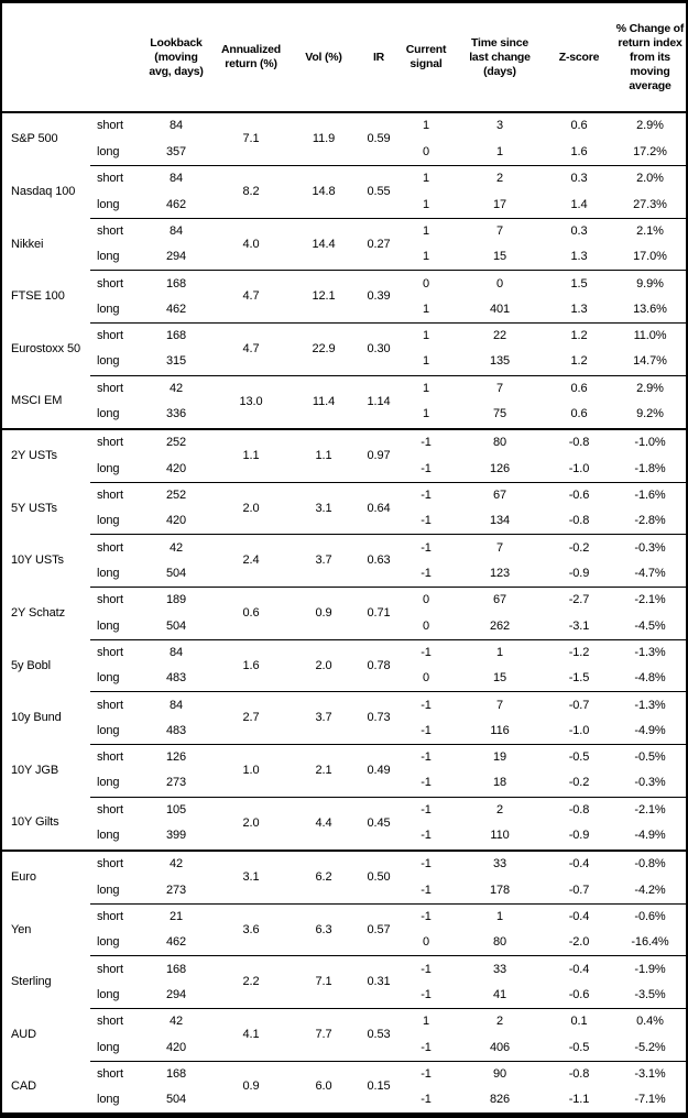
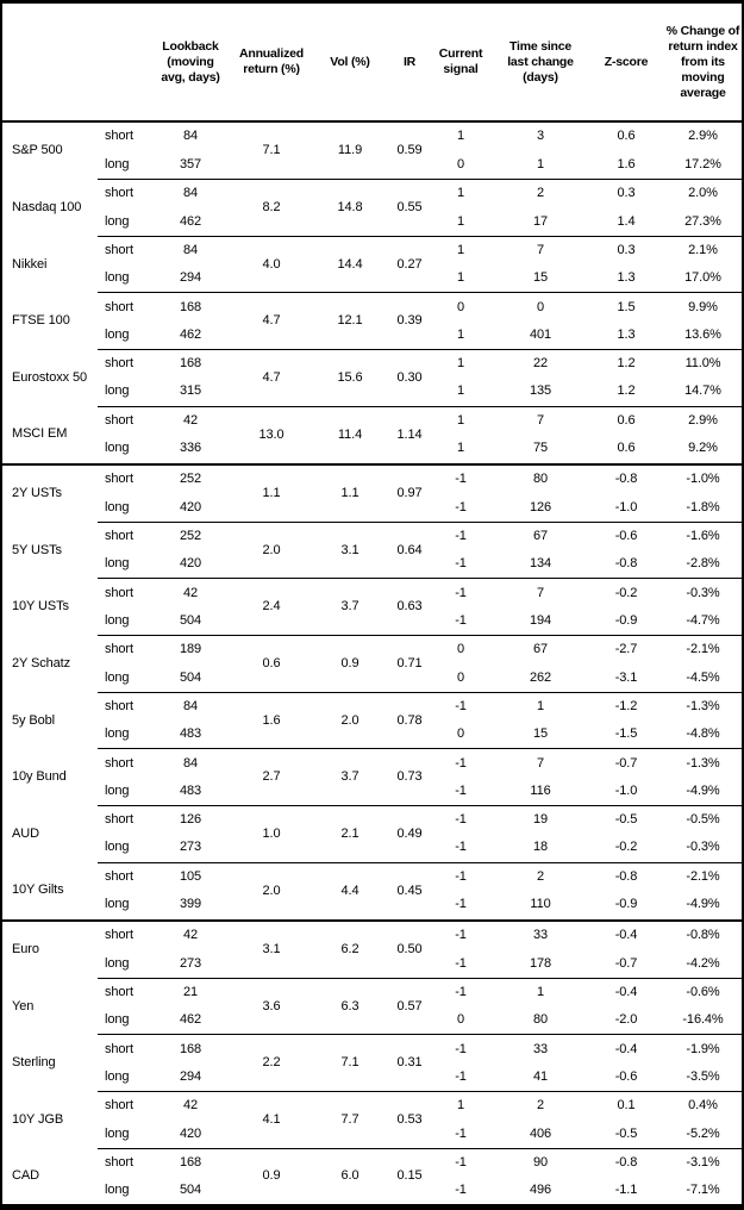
  		Lookback (moving avg, days)	Annualized return (%)	Vol (%)	IR	Current signal	Time since last change (days)	Z-score	% Change of return index from its moving average
  S&P 500	short	84	7.1	11.9	0.59	1	3	0.6	2.9%
  long	357	0	1	1.6	17.2%
  Nasdaq 100	short	84	8.2	14.8	0.55	1	2	0.3	2.0%
  long	462	1	17	1.4	27.3%
  Nikkei	short	84	4.0	14.4	0.27	1	7	0.3	2.1%
  long	294	1	15	1.3	17.0%
  FTSE 100	short	168	4.7	12.1	0.39	0	0	1.5	9.9%
  long	462	1	401	1.3	13.6%
- Eurostoxx 50	short	168	4.7	22.9	0.30	1	22	1.2	11.0%
+ Eurostoxx 50	short	168	4.7	15.6	0.30	1	22	1.2	11.0%
  long	315	1	135	1.2	14.7%
  MSCI EM	short	42	13.0	11.4	1.14	1	7	0.6	2.9%
  long	336	1	75	0.6	9.2%
  2Y USTs	short	252	1.1	1.1	0.97	-1	80	-0.8	-1.0%
  long	420	-1	126	-1.0	-1.8%
  5Y USTs	short	252	2.0	3.1	0.64	-1	67	-0.6	-1.6%
  long	420	-1	134	-0.8	-2.8%
  10Y USTs	short	42	2.4	3.7	0.63	-1	7	-0.2	-0.3%
- long	504	-1	123	-0.9	-4.7%
+ long	504	-1	194	-0.9	-4.7%
  2Y Schatz	short	189	0.6	0.9	0.71	0	67	-2.7	-2.1%
  long	504	0	262	-3.1	-4.5%
  5y Bobl	short	84	1.6	2.0	0.78	-1	1	-1.2	-1.3%
  long	483	0	15	-1.5	-4.8%
  10y Bund	short	84	2.7	3.7	0.73	-1	7	-0.7	-1.3%
  long	483	-1	116	-1.0	-4.9%
- 10Y JGB	short	126	1.0	2.1	0.49	-1	19	-0.5	-0.5%
+ AUD	short	126	1.0	2.1	0.49	-1	19	-0.5	-0.5%
  long	273	-1	18	-0.2	-0.3%
  10Y Gilts	short	105	2.0	4.4	0.45	-1	2	-0.8	-2.1%
  long	399	-1	110	-0.9	-4.9%
  Euro	short	42	3.1	6.2	0.50	-1	33	-0.4	-0.8%
  long	273	-1	178	-0.7	-4.2%
  Yen	short	21	3.6	6.3	0.57	-1	1	-0.4	-0.6%
  long	462	0	80	-2.0	-16.4%
  Sterling	short	168	2.2	7.1	0.31	-1	33	-0.4	-1.9%
  long	294	-1	41	-0.6	-3.5%
- AUD	short	42	4.1	7.7	0.53	1	2	0.1	0.4%
+ 10Y JGB	short	42	4.1	7.7	0.53	1	2	0.1	0.4%
  long	420	-1	406	-0.5	-5.2%
  CAD	short	168	0.9	6.0	0.15	-1	90	-0.8	-3.1%
- long	504	-1	826	-1.1	-7.1%
+ long	504	-1	496	-1.1	-7.1%
